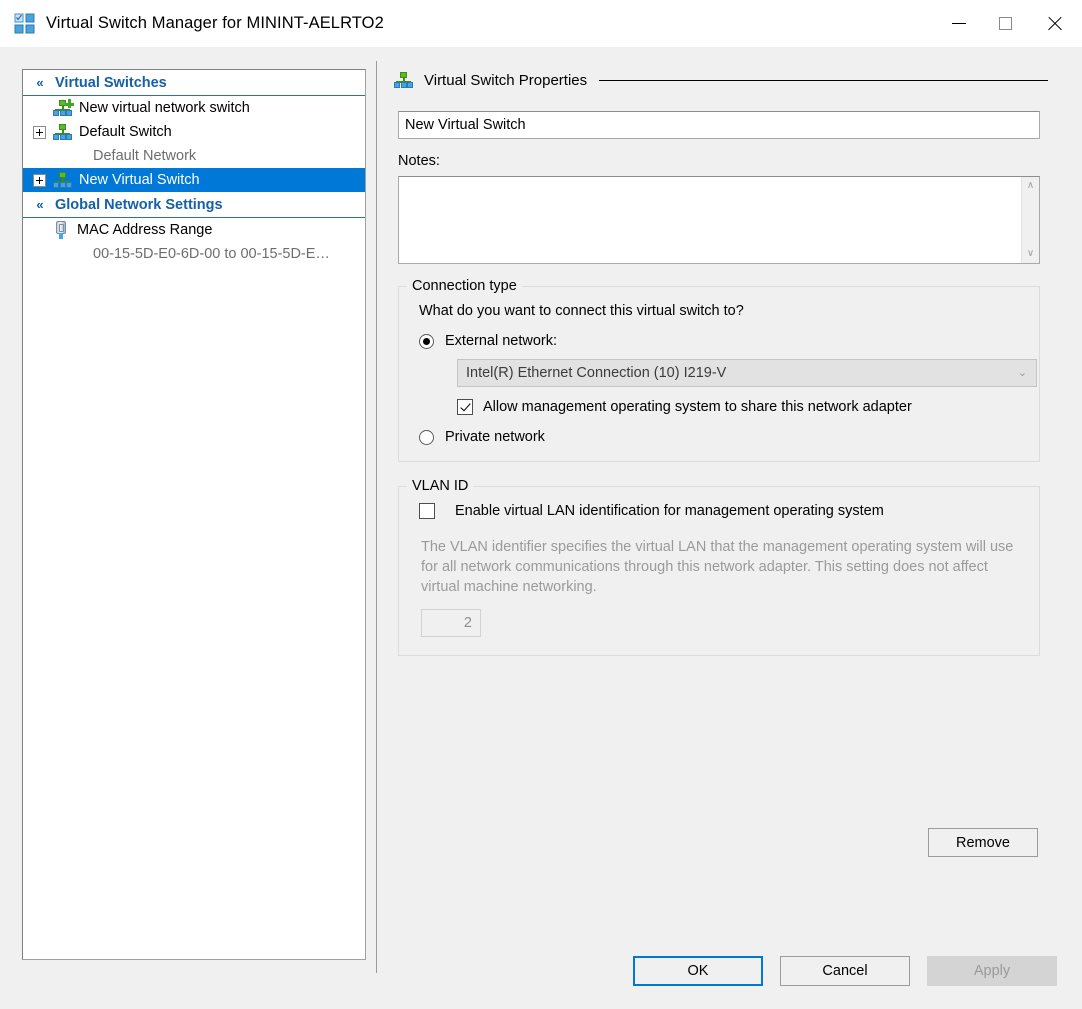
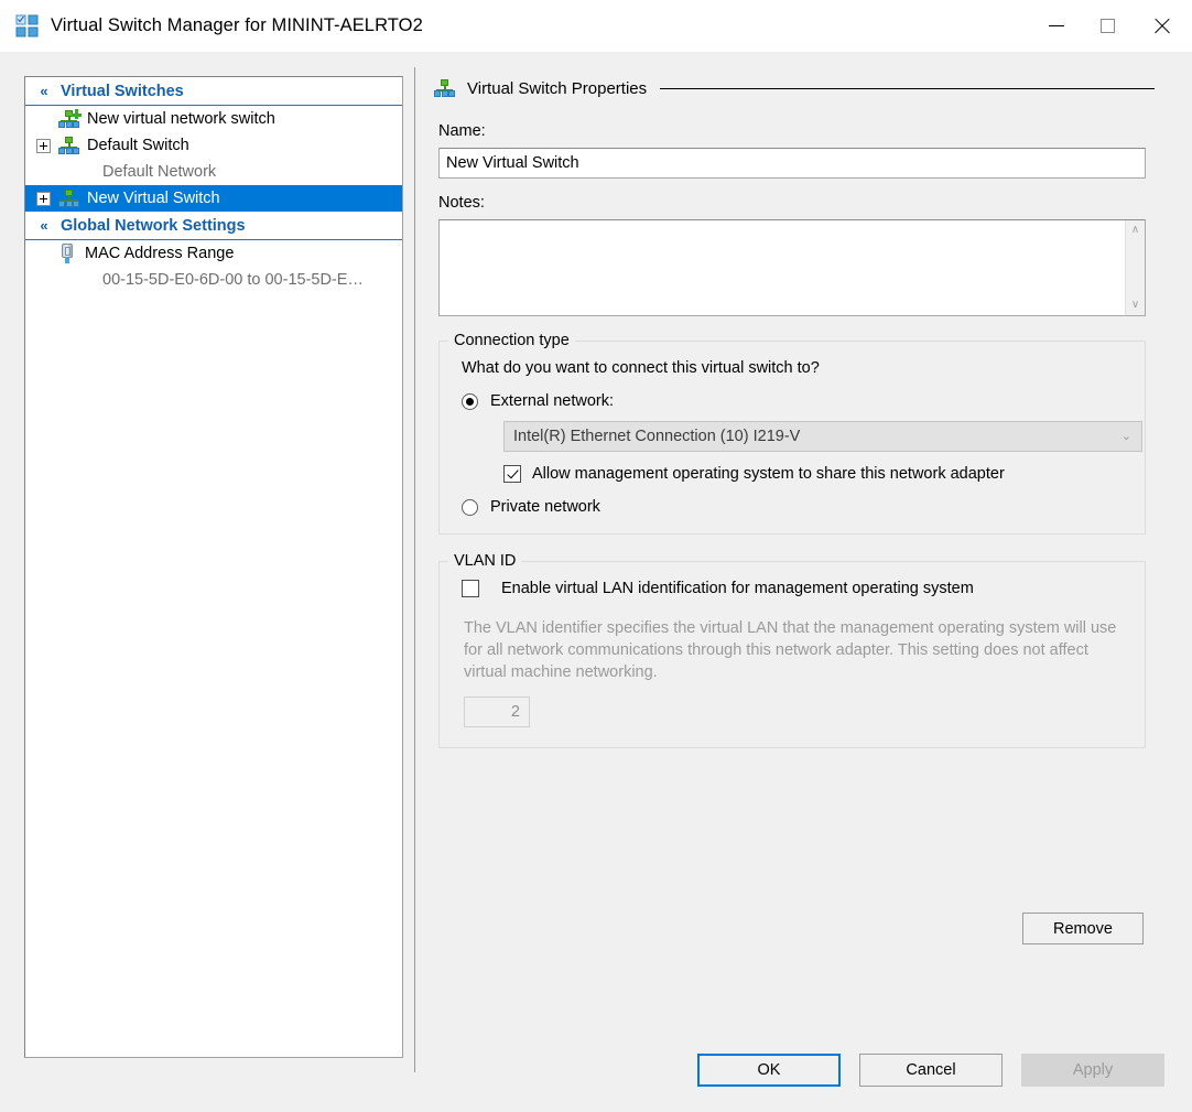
  Virtual Switch Manager for MININT-AELRTO2
  «
  Virtual Switches
  New virtual network switch
  Default Switch
  Default Network
  New Virtual Switch
  «
  Global Network Settings
  MAC Address Range
  00-15-5D-E0-6D-00 to 00-15-5D-E…
  Virtual Switch Properties
+ Name:
  New Virtual Switch
  Notes:
  ∧
  ∨
  Connection type
  What do you want to connect this virtual switch to?
  External network:
  Intel(R) Ethernet Connection (10) I219-V
  ⌄
  Allow management operating system to share this network adapter
  Private network
  VLAN ID
  Enable virtual LAN identification for management operating system
  The VLAN identifier specifies the virtual LAN that the management operating system will use for all network communications through this network adapter. This setting does not affect virtual machine networking.
  2
  Remove
  OK
  Cancel
  Apply
